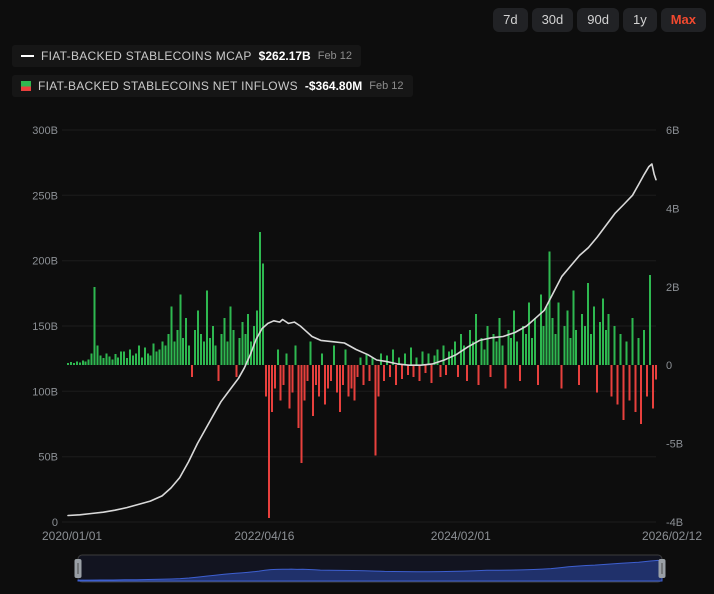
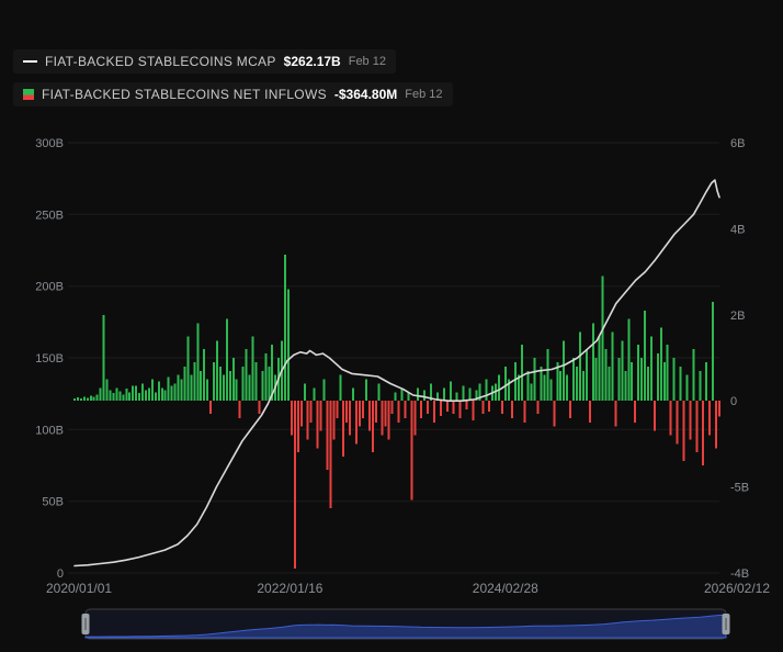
- 7d
- 30d
- 90d
- 1y
- Max
  FIAT-BACKED STABLECOINS MCAP
  $262.17B
  Feb 12
  FIAT-BACKED STABLECOINS NET INFLOWS
  -$364.80M
  Feb 12
  0
  50B
  100B
  150B
  200B
  250B
  300B
  -4B
  -5B
  0
  2B
  4B
  6B
  2020/01/01
- 2022/04/16
+ 2022/01/16
- 2024/02/01
+ 2024/02/28
  2026/02/12
